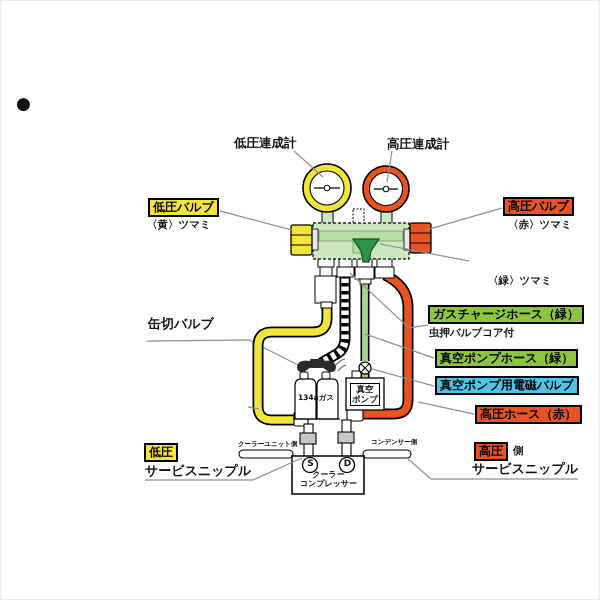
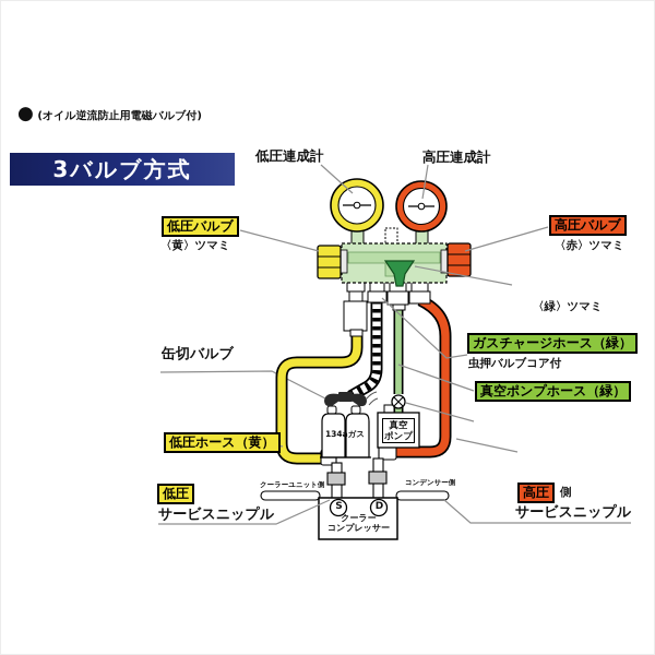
  ●
+ (オイル逆流防止用電磁バルブ付)
+ 3バルブ方式
  低圧連成計
  高圧連成計
  低圧バルブ
  〈黄〉ツマミ
  高圧バルブ
  〈赤〉ツマミ
  〈緑〉ツマミ
  ガスチャージホース（緑）
  虫押バルブコア付
  真空ポンプホース（緑）
- 真空ポンプ用電磁バルブ
- 高圧ホース（赤）
  缶切バルブ
+ 低圧ホース（黄）
  低圧
  サービスニップル
  高圧
  側
  サービスニップル
  クーラーユニット側
  コンデンサー側
  134aガス
  真空
  ポンプ
  S
  D
  クーラー
  コンプレッサー
